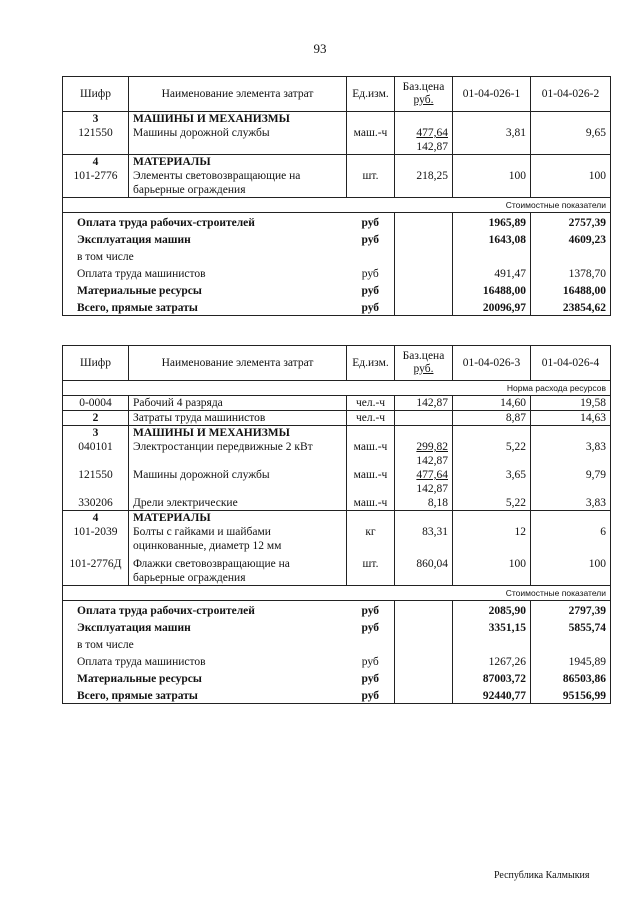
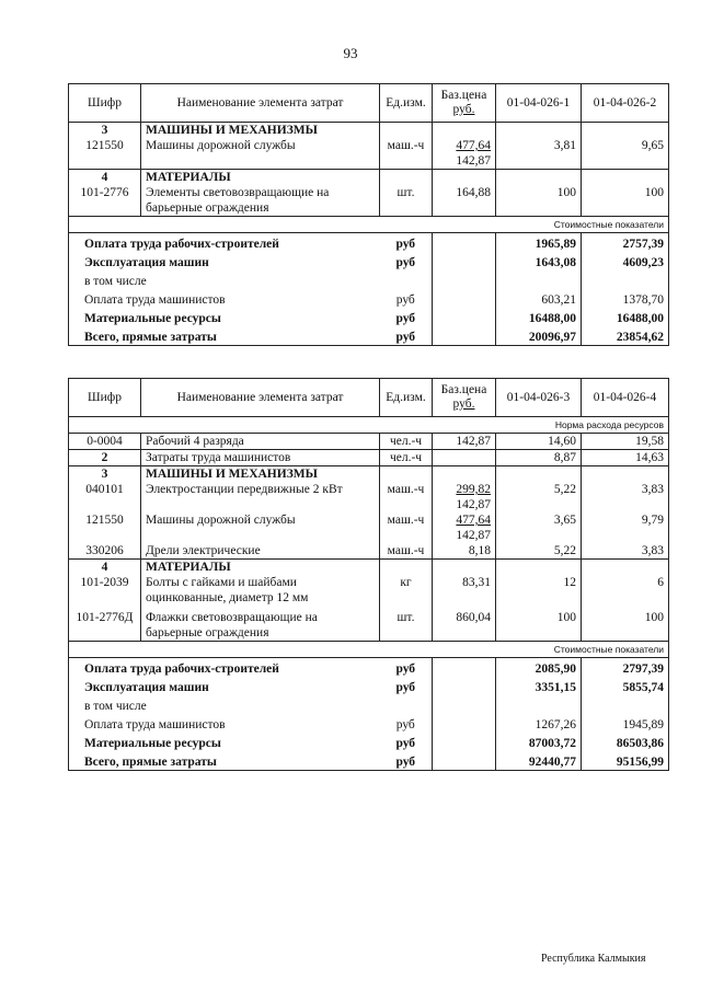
  93
  Шифр	Наименование элемента затрат	Ед.изм.	Баз.ценаруб.	01-04-026-1	01-04-026-2
  3	МАШИНЫ И МЕХАНИЗМЫ
  121550	Машины дорожной службы	маш.-ч	477,64142,87	3,81	9,65
  4	МАТЕРИАЛЫ
- 101-2776	Элементы световозвращающие набарьерные ограждения	шт.	218,25	100	100
+ 101-2776	Элементы световозвращающие набарьерные ограждения	шт.	164,88	100	100
  Стоимостные показатели
  Оплата труда рабочих-строителей	руб		1965,89	2757,39
  Эксплуатация машин	руб		1643,08	4609,23
  в том числе
- Оплата труда машинистов	руб		491,47	1378,70
+ Оплата труда машинистов	руб		603,21	1378,70
  Материальные ресурсы	руб		16488,00	16488,00
  Всего, прямые затраты	руб		20096,97	23854,62
  Шифр	Наименование элемента затрат	Ед.изм.	Баз.ценаруб.	01-04-026-3	01-04-026-4
  Норма расхода ресурсов
  0-0004	Рабочий 4 разряда	чел.-ч	142,87	14,60	19,58
  2	Затраты труда машинистов	чел.-ч		8,87	14,63
  3	МАШИНЫ И МЕХАНИЗМЫ
  040101	Электростанции передвижные 2 кВт	маш.-ч	299,82142,87	5,22	3,83
  121550	Машины дорожной службы	маш.-ч	477,64142,87	3,65	9,79
  330206	Дрели электрические	маш.-ч	8,18	5,22	3,83
  4	МАТЕРИАЛЫ
  101-2039	Болты с гайками и шайбамиоцинкованные, диаметр 12 мм	кг	83,31	12	6
  101-2776Д	Флажки световозвращающие набарьерные ограждения	шт.	860,04	100	100
  Стоимостные показатели
  Оплата труда рабочих-строителей	руб		2085,90	2797,39
  Эксплуатация машин	руб		3351,15	5855,74
  в том числе
  Оплата труда машинистов	руб		1267,26	1945,89
  Материальные ресурсы	руб		87003,72	86503,86
  Всего, прямые затраты	руб		92440,77	95156,99
  Республика Калмыкия
